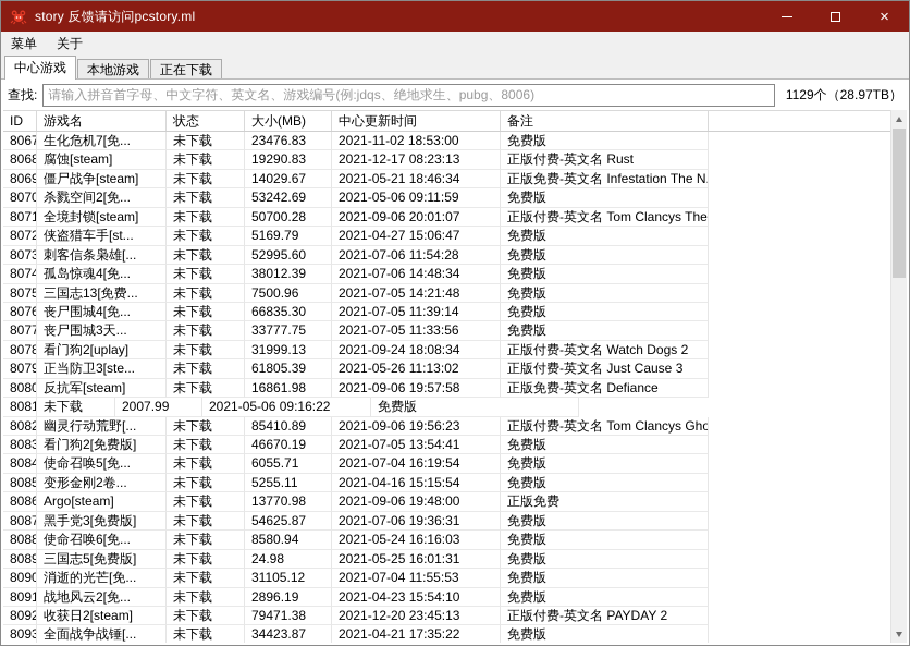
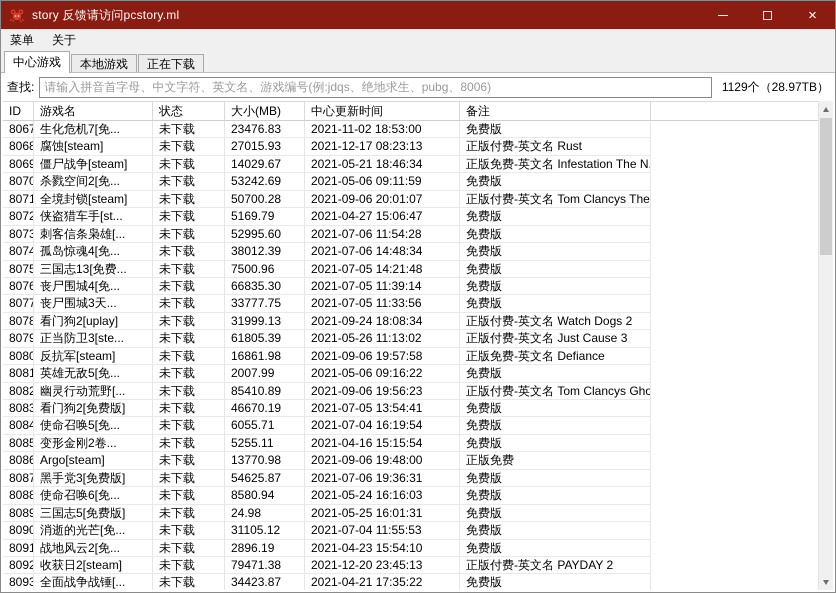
  story 反馈请访问pcstory.ml
  ×
  菜单
  关于
  中心游戏
  本地游戏
  正在下载
  查找:
  请输入拼音首字母、中文字符、英文名、游戏编号(例:jdqs、绝地求生、pubg、8006)
  1129个（28.97TB）
  ID
  游戏名
  状态
  大小(MB)
  中心更新时间
  备注
  8067
  生化危机7[免...
  未下载
  23476.83
  2021-11-02 18:53:00
  免费版
  8068
  腐蚀[steam]
  未下载
- 19290.83
+ 27015.93
  2021-12-17 08:23:13
  正版付费-英文名 Rust
  8069
  僵尸战争[steam]
  未下载
  14029.67
  2021-05-21 18:46:34
  正版免费-英文名 Infestation The N.
  8070
  杀戮空间2[免...
  未下载
  53242.69
  2021-05-06 09:11:59
  免费版
  8071
  全境封锁[steam]
  未下载
  50700.28
  2021-09-06 20:01:07
  正版付费-英文名 Tom Clancys The
  8072
  侠盗猎车手[st...
  未下载
  5169.79
  2021-04-27 15:06:47
  免费版
  8073
  刺客信条枭雄[...
  未下载
  52995.60
  2021-07-06 11:54:28
  免费版
  8074
  孤岛惊魂4[免...
  未下载
  38012.39
  2021-07-06 14:48:34
  免费版
  8075
  三国志13[免费...
  未下载
  7500.96
  2021-07-05 14:21:48
  免费版
  8076
  丧尸围城4[免...
  未下载
  66835.30
  2021-07-05 11:39:14
  免费版
  8077
  丧尸围城3天...
  未下载
  33777.75
  2021-07-05 11:33:56
  免费版
  8078
  看门狗2[uplay]
  未下载
  31999.13
  2021-09-24 18:08:34
  正版付费-英文名 Watch Dogs 2
  8079
  正当防卫3[ste...
  未下载
  61805.39
  2021-05-26 11:13:02
  正版付费-英文名 Just Cause 3
  8080
  反抗军[steam]
  未下载
  16861.98
  2021-09-06 19:57:58
  正版免费-英文名 Defiance
  8081
+ 英雄无敌5[免...
  未下载
  2007.99
  2021-05-06 09:16:22
  免费版
  8082
  幽灵行动荒野[...
  未下载
  85410.89
  2021-09-06 19:56:23
  正版付费-英文名 Tom Clancys Gho
  8083
  看门狗2[免费版]
  未下载
  46670.19
  2021-07-05 13:54:41
  免费版
  8084
  使命召唤5[免...
  未下载
  6055.71
  2021-07-04 16:19:54
  免费版
  8085
  变形金刚2卷...
  未下载
  5255.11
  2021-04-16 15:15:54
  免费版
  8086
  Argo[steam]
  未下载
  13770.98
  2021-09-06 19:48:00
  正版免费
  8087
  黑手党3[免费版]
  未下载
  54625.87
  2021-07-06 19:36:31
  免费版
  8088
  使命召唤6[免...
  未下载
  8580.94
  2021-05-24 16:16:03
  免费版
  8089
  三国志5[免费版]
  未下载
  24.98
  2021-05-25 16:01:31
  免费版
  8090
  消逝的光芒[免...
  未下载
  31105.12
  2021-07-04 11:55:53
  免费版
  8091
  战地风云2[免...
  未下载
  2896.19
  2021-04-23 15:54:10
  免费版
  8092
  收获日2[steam]
  未下载
  79471.38
  2021-12-20 23:45:13
  正版付费-英文名 PAYDAY 2
  8093
  全面战争战锤[...
  未下载
  34423.87
  2021-04-21 17:35:22
  免费版
